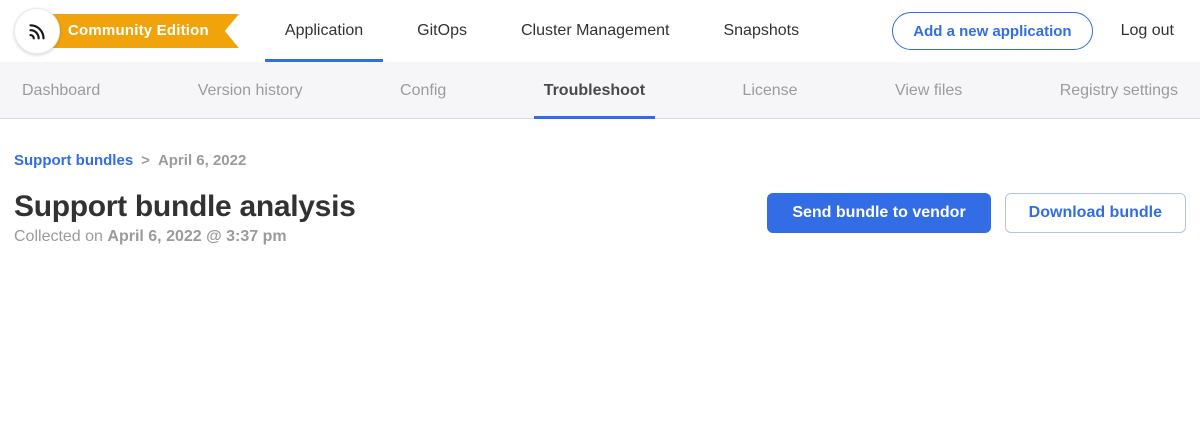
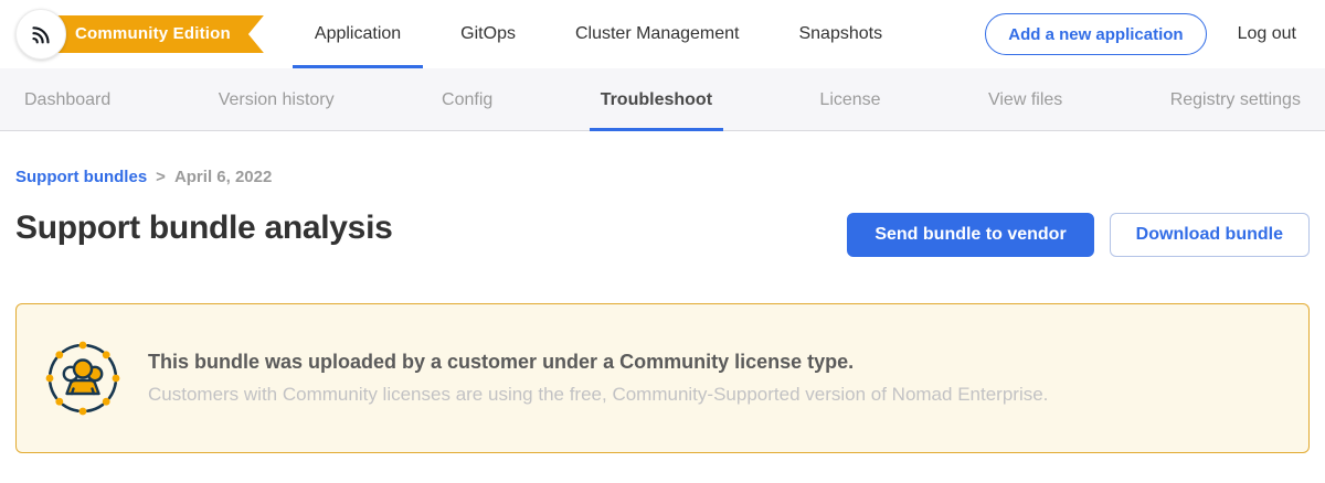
  Community Edition
  Application
  GitOps
  Cluster Management
  Snapshots
  Add a new application
  Log out
  Dashboard
  Version history
  Config
  Troubleshoot
  License
  View files
  Registry settings
  Support bundles > April 6, 2022
  Support bundle analysis
- Collected on April 6, 2022 @ 3:37 pm
  Send bundle to vendor
  Download bundle
+ This bundle was uploaded by a customer under a Community license type.
+ Customers with Community licenses are using the free, Community-Supported version of Nomad Enterprise.
